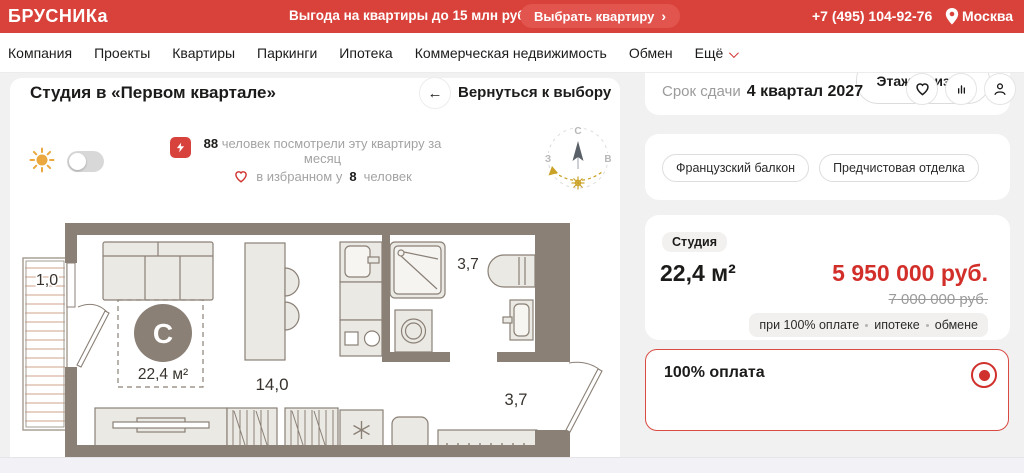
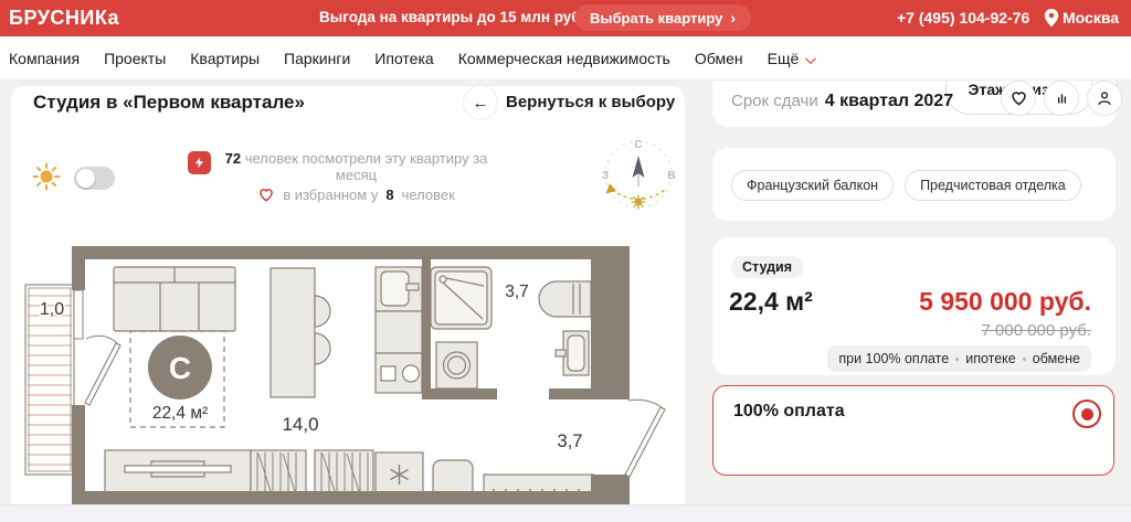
  БРУСНИКа
  Выгода на квартиры до 15 млн ру
  Выбрать квартиру ›
  +7 (495) 104-92-76
  Москва
  Компания
  Проекты
  Квартиры
  Паркинги
  Ипотека
  Коммерческая недвижимость
  Обмен
  Ещё
  Студия в «Первом квартале»
  ←
  Вернуться к выбору
- 88 человек посмотрели эту квартиру за
+ 72 человек посмотрели эту квартиру за
  месяц
  в избранном у
  8
  человек
  С
  З
  В
  С
  1,0
  3,7
  3,7
  14,0
  22,4 м²
  Срок сдачи 4 квартал 2027
  Французский балкон
  Предчистовая отделка
  Студия
  22,4 м²
  5 950 000 руб.
  7 000 000 руб.
  при 100% оплате
  ипотеке
  обмене
  100% оплата
